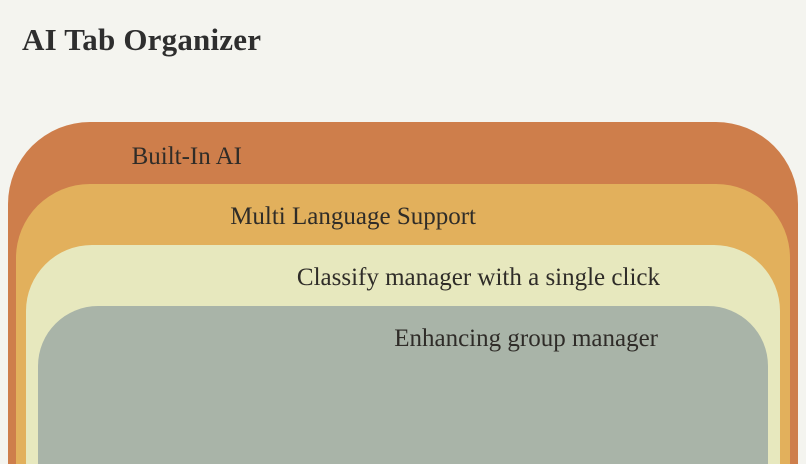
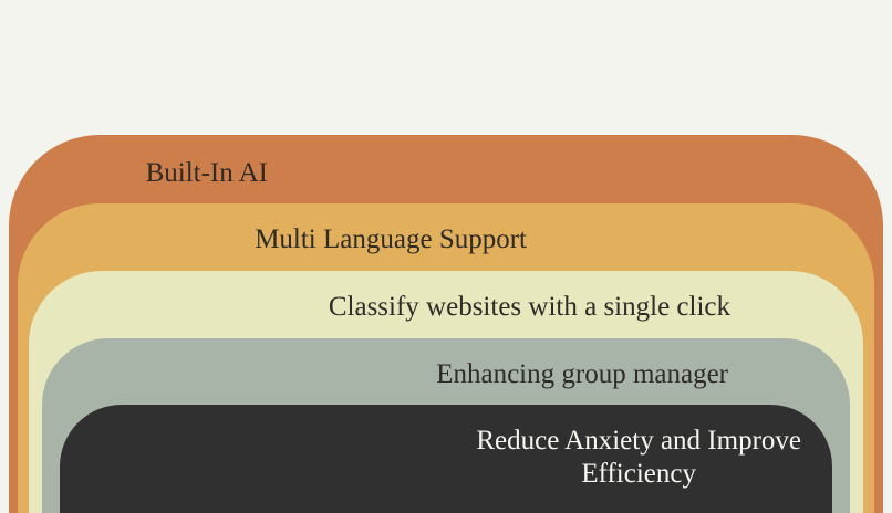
- AI Tab Organizer
  Built-In AI
  Multi Language Support
- Classify manager with a single click
+ Classify websites with a single click
  Enhancing group manager
+ Reduce Anxiety and Improve
+ Efficiency
